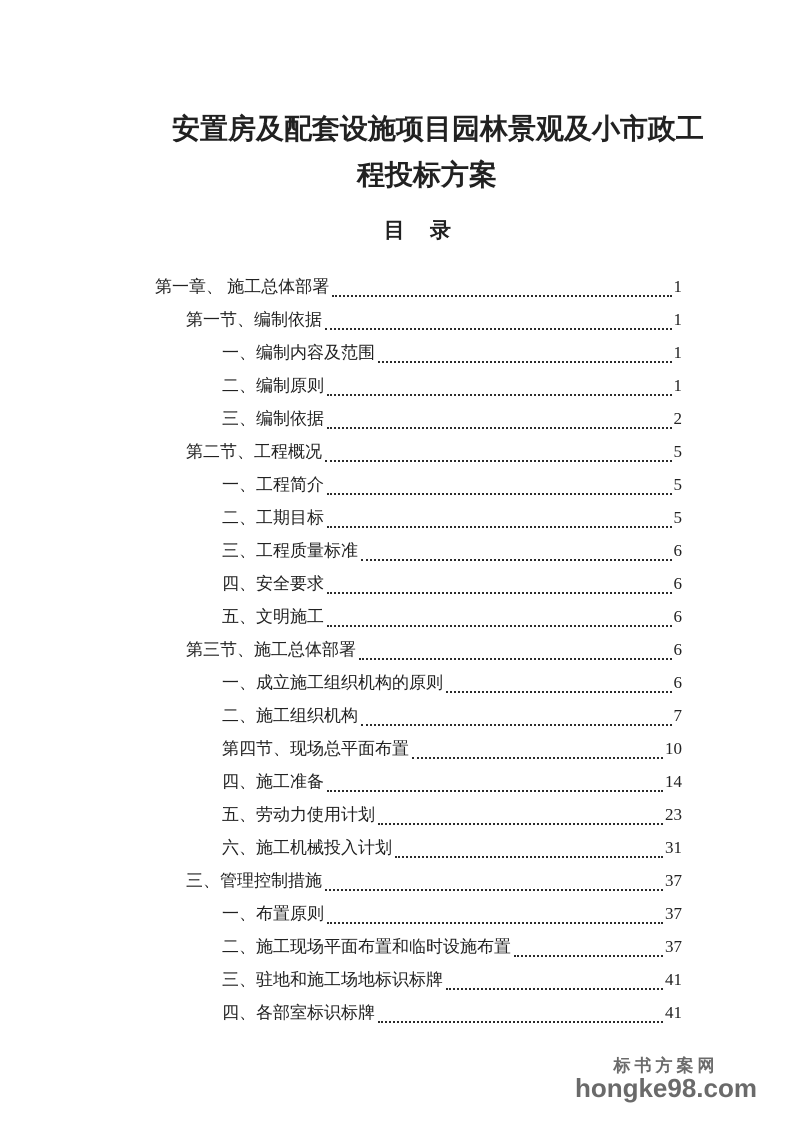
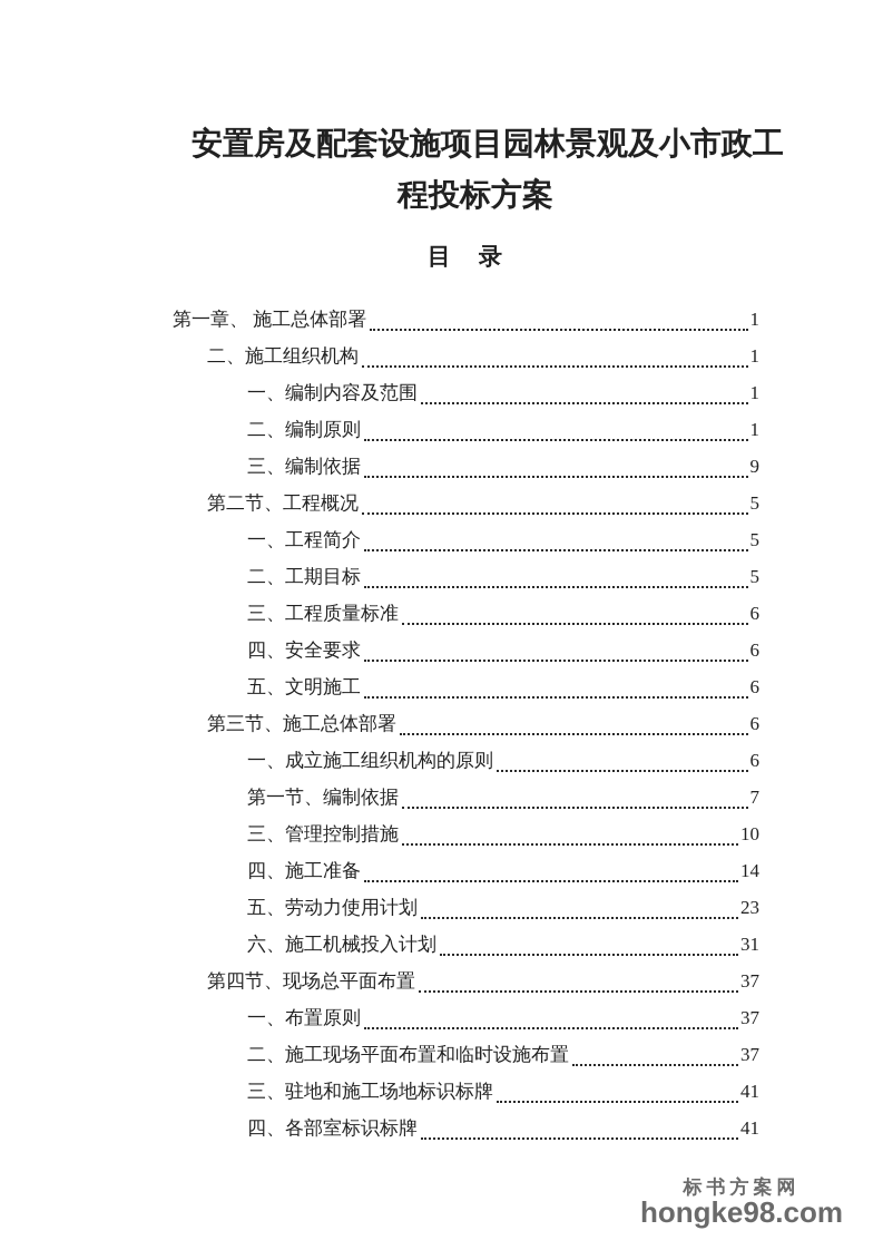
  安置房及配套设施项目园林景观及小市政工
  程投标方案
  目 录
  第一章、 施工总体部署
  1
- 第一节、编制依据
+ 二、施工组织机构
  1
  一、编制内容及范围
  1
  二、编制原则
  1
  三、编制依据
- 2
+ 9
  第二节、工程概况
  5
  一、工程简介
  5
  二、工期目标
  5
  三、工程质量标准
  6
  四、安全要求
  6
  五、文明施工
  6
  第三节、施工总体部署
  6
  一、成立施工组织机构的原则
  6
- 二、施工组织机构
+ 第一节、编制依据
  7
- 第四节、现场总平面布置
+ 三、管理控制措施
  10
  四、施工准备
  14
  五、劳动力使用计划
  23
  六、施工机械投入计划
  31
- 三、管理控制措施
+ 第四节、现场总平面布置
  37
  一、布置原则
  37
  二、施工现场平面布置和临时设施布置
  37
  三、驻地和施工场地标识标牌
  41
  四、各部室标识标牌
  41
  标书方案网
  hongke98.com
